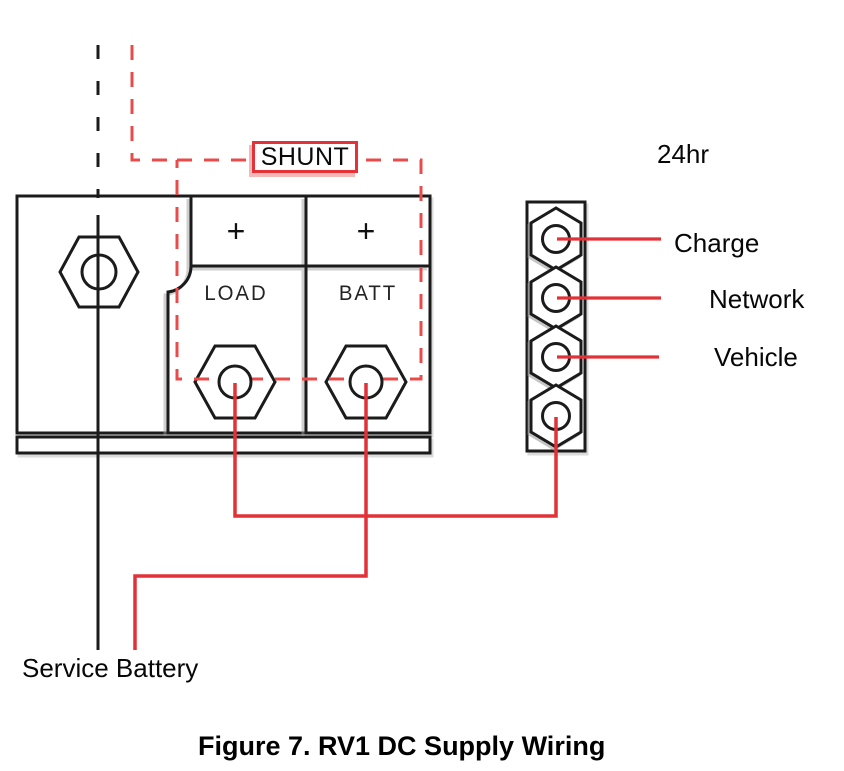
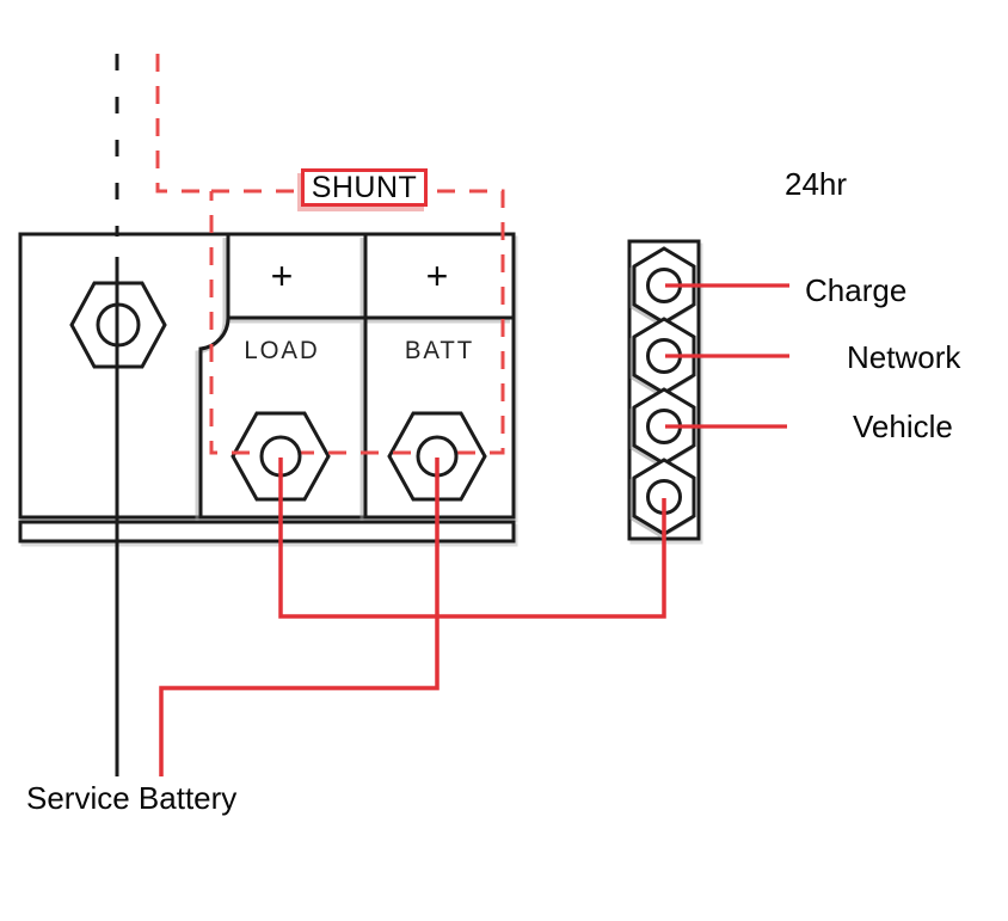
  SHUNT
  +
  +
  LOAD
  BATT
  24hr
  Charge
  Network
  Vehicle
  Service Battery
- Figure 7. RV1 DC Supply Wiring
